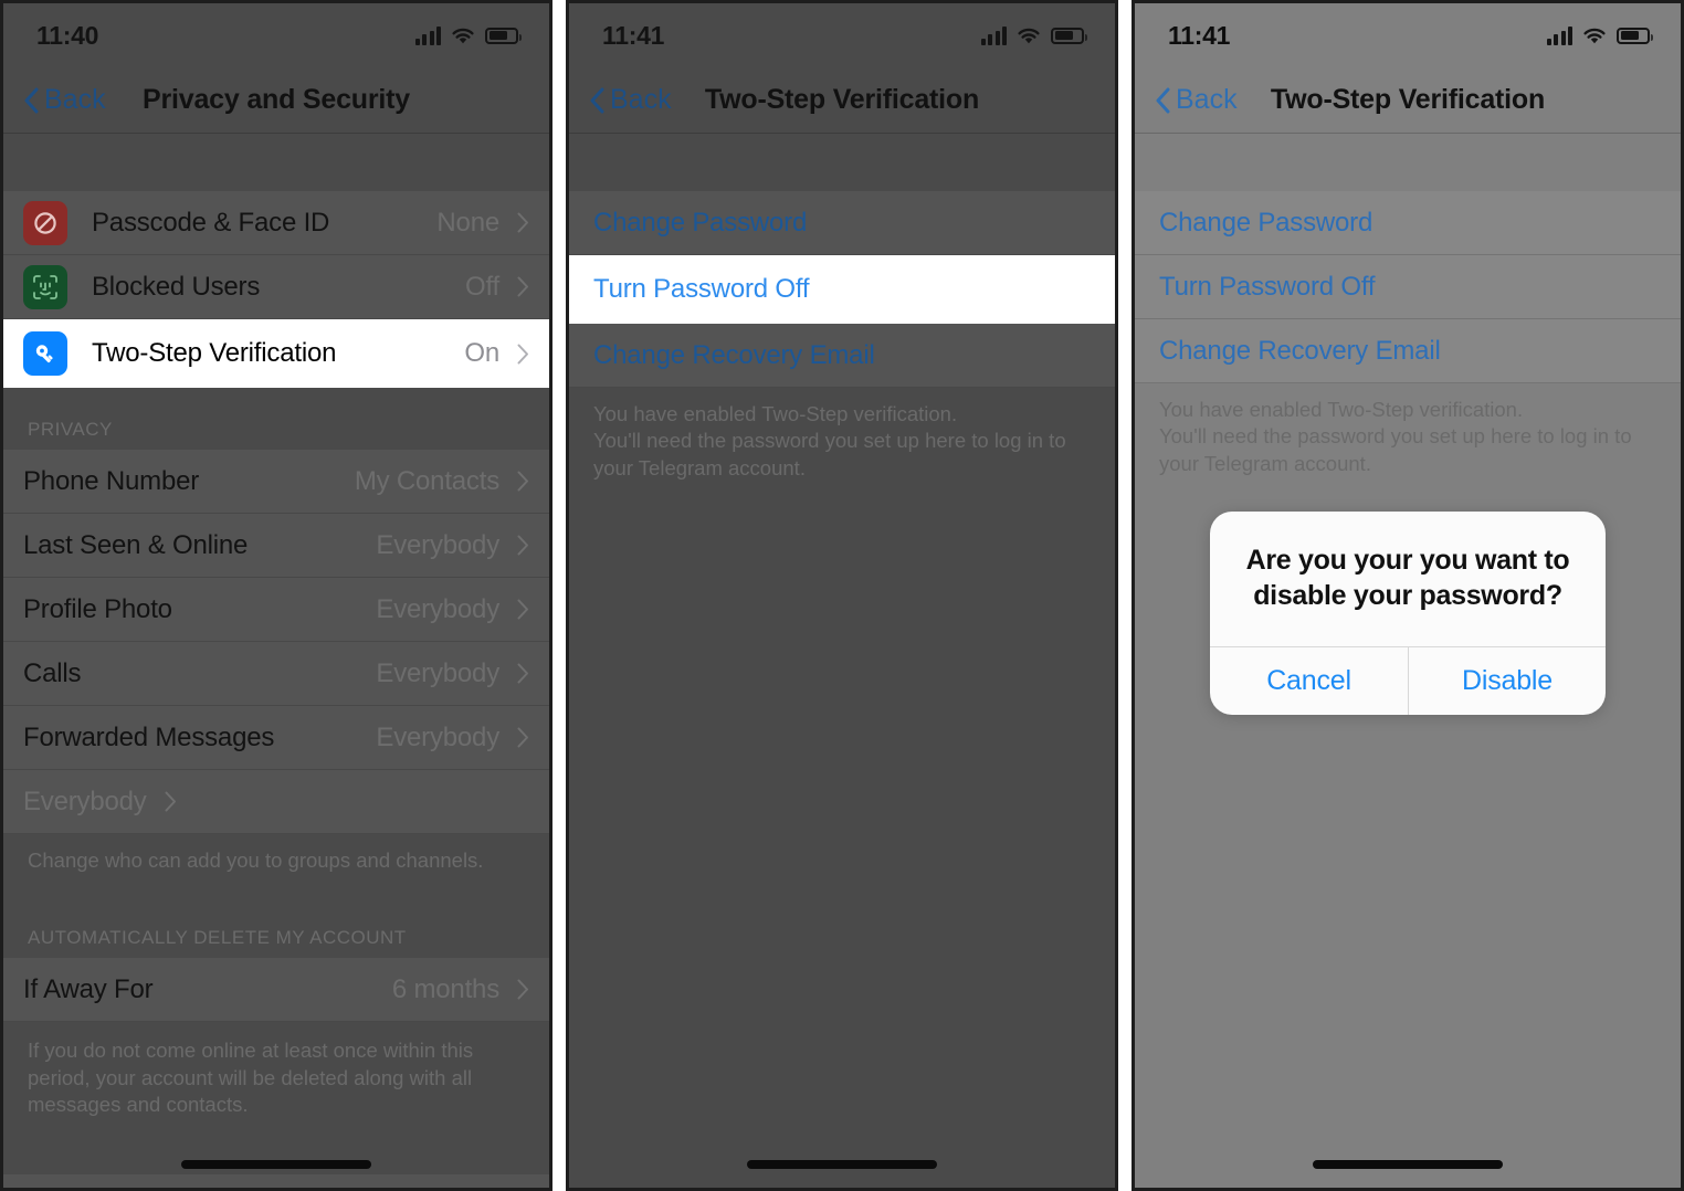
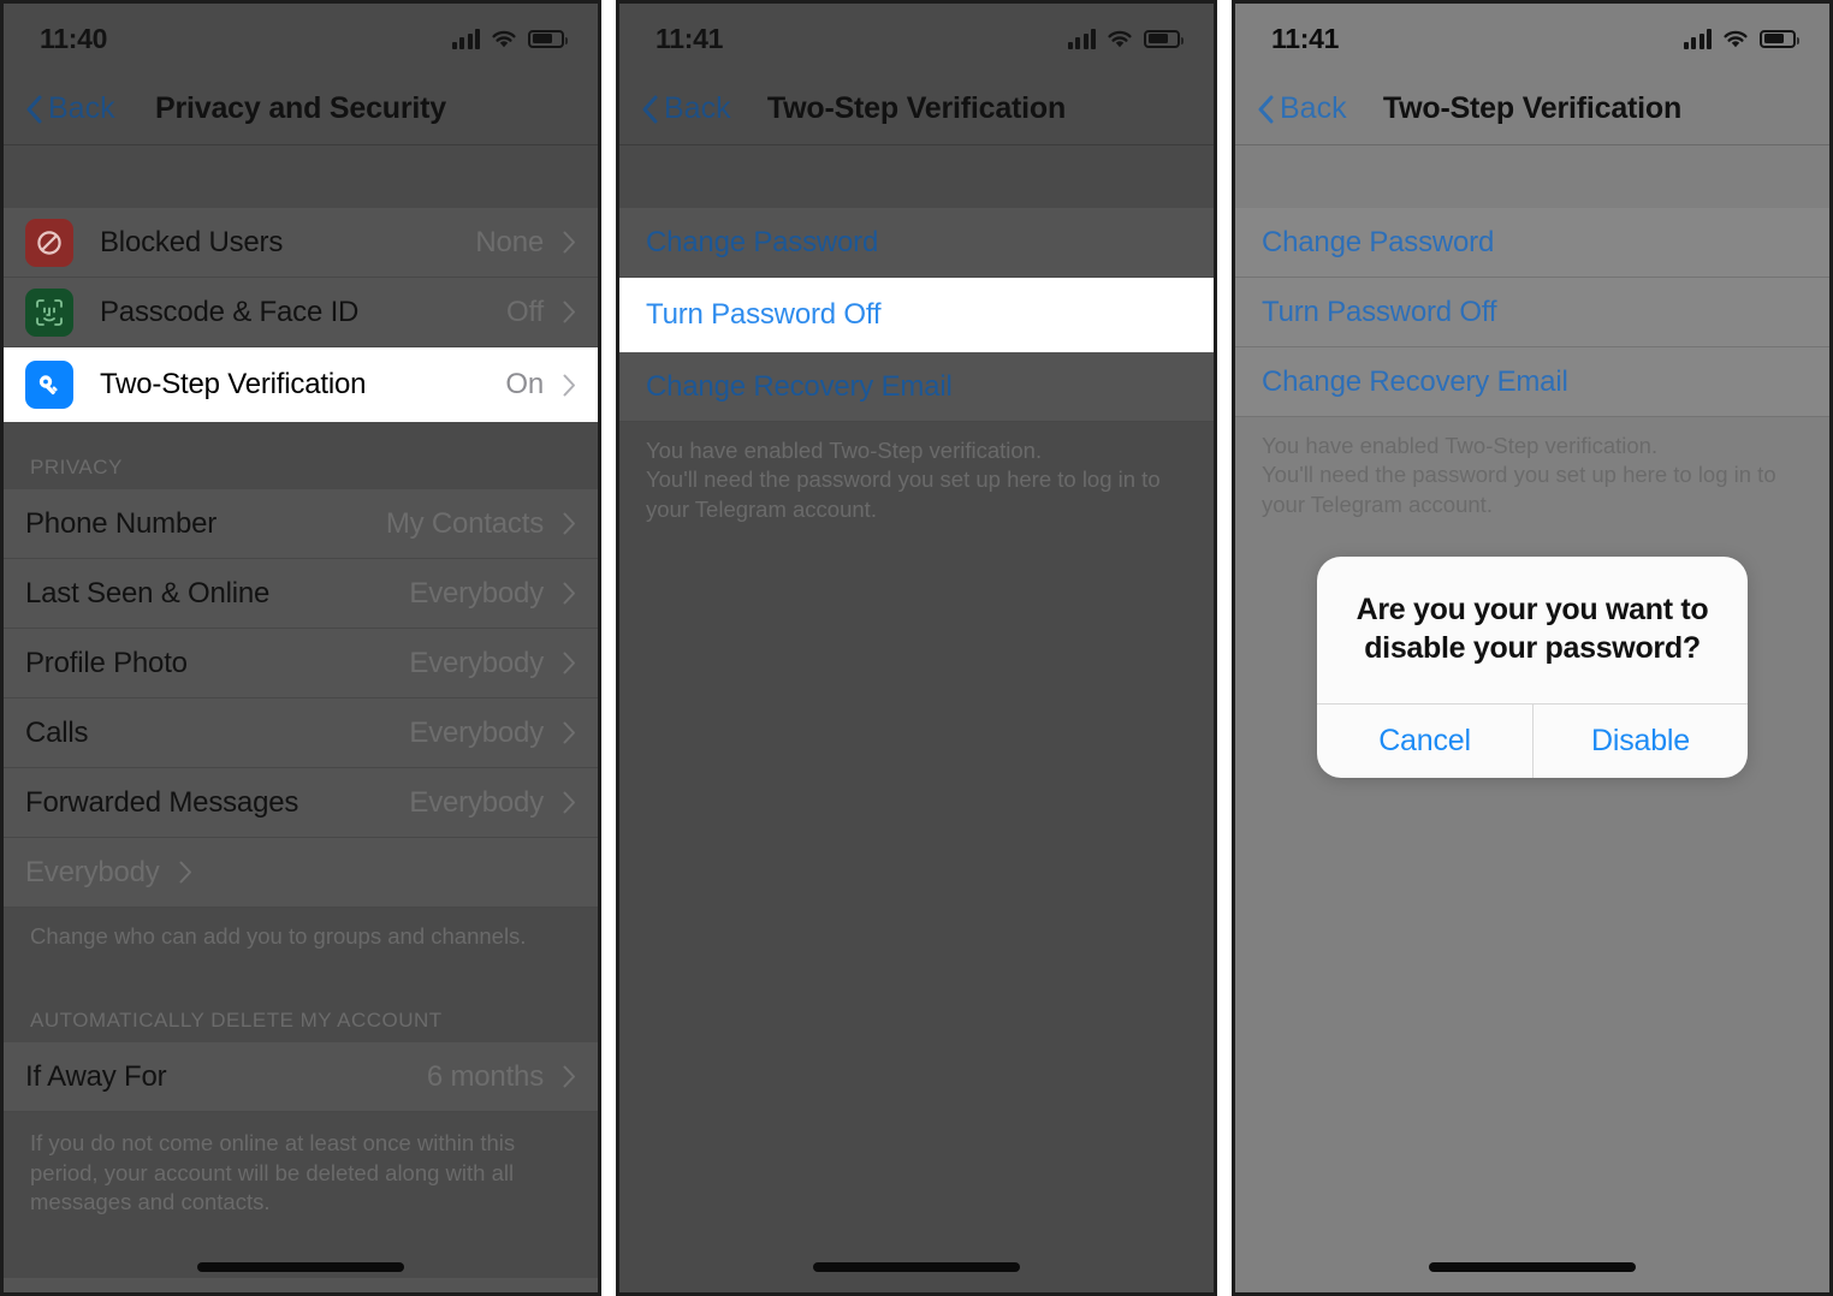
  11:40
  Back
  Privacy and Security
- Passcode & Face ID
+ Blocked Users
  None
- Blocked Users
+ Passcode & Face ID
  Off
  Two-Step Verification
  On
  PRIVACY
  Phone Number
  My Contacts
  Last Seen & Online
  Everybody
  Profile Photo
  Everybody
  Calls
  Everybody
  Forwarded Messages
  Everybody
  Everybody
  Change who can add you to groups and channels.
  AUTOMATICALLY DELETE MY ACCOUNT
  If Away For
  6 months
  If you do not come online at least once within this period, your account will be deleted along with all messages and contacts.
  11:41
  Back
  Two-Step Verification
  Change Password
  Turn Password Off
  Change Recovery Email
  You have enabled Two-Step verification.
  You'll need the password you set up here to log in to your Telegram account.
  11:41
  Back
  Two-Step Verification
  Change Password
  Turn Password Off
  Change Recovery Email
  Are you your you want to disable your password?
  Cancel
  Disable
